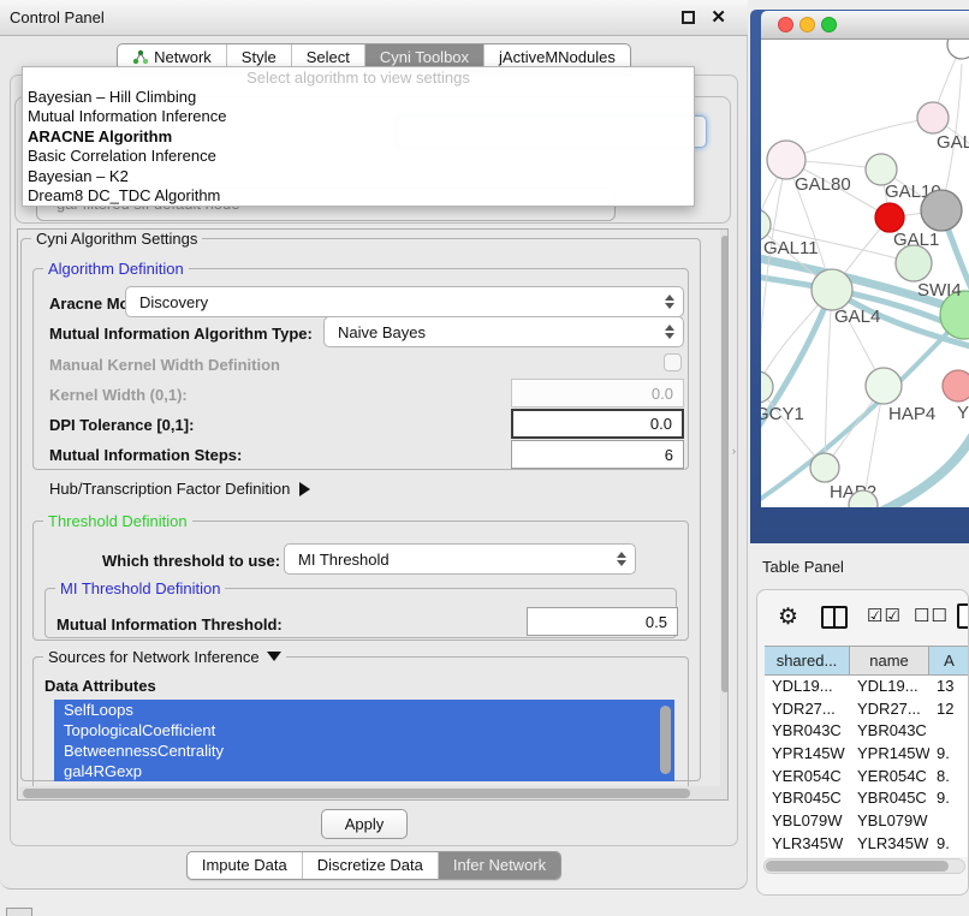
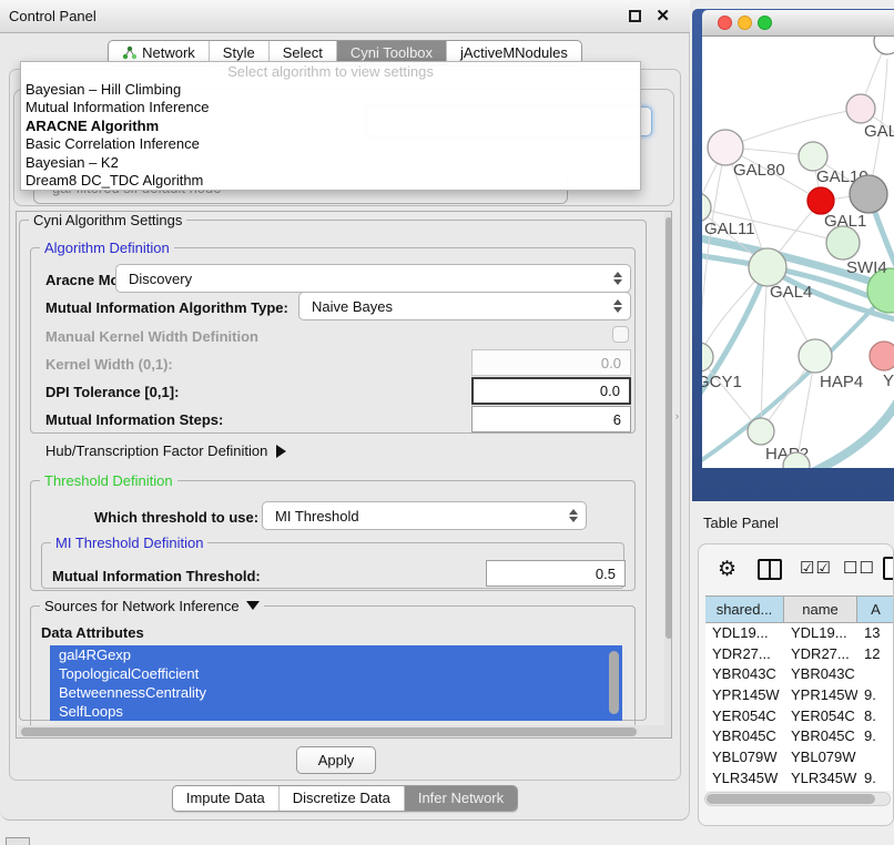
  Control Panel
  ✕
  Network
  Style
  Select
  Cyni Toolbox
  jActiveMNodules
  Cyni Algorithm Settings
  Algorithm Definition
  Discovery
  Mutual Information Algorithm Type:
  Naive Bayes
  Manual Kernel Width Definition
  Kernel Width (0,1):
  0.0
  DPI Tolerance [0,1]:
  0.0
  Mutual Information Steps:
  6
  Hub/Transcription Factor Definition
  Threshold Definition
  Which threshold to use:
  MI Threshold
  MI Threshold Definition
  Mutual Information Threshold:
  0.5
  Sources for Network Inference
  Data Attributes
- SelfLoops
+ gal4RGexp
  TopologicalCoefficient
  BetweennessCentrality
- gal4RGexp
+ SelfLoops
  Apply
  Impute Data
  Discretize Data
  Infer Network
  Select algorithm to view settings
  Bayesian – Hill Climbing
  Mutual Information Inference
  ARACNE Algorithm
  Basic Correlation Inference
  Bayesian – K2
  Dream8 DC_TDC Algorithm
  ›
  GAL
  GAL80
  GAL1
  GAL1
  GAL11
  SWI4
  GAL4
  GCY1
  HAP4
  Y
  Table Panel
  ⚙
  ☑☑
  ☐☐
  shared...
  name
  A
  YDL19...
  YDL19...
  13
  YDR27...
  YDR27...
  12
  YBR043C
  YBR043C
  YPR145W
  YPR145W
  9.
  YER054C
  YER054C
  8.
  YBR045C
  YBR045C
  9.
  YBL079W
  YBL079W
  YLR345W
  YLR345W
  9.
